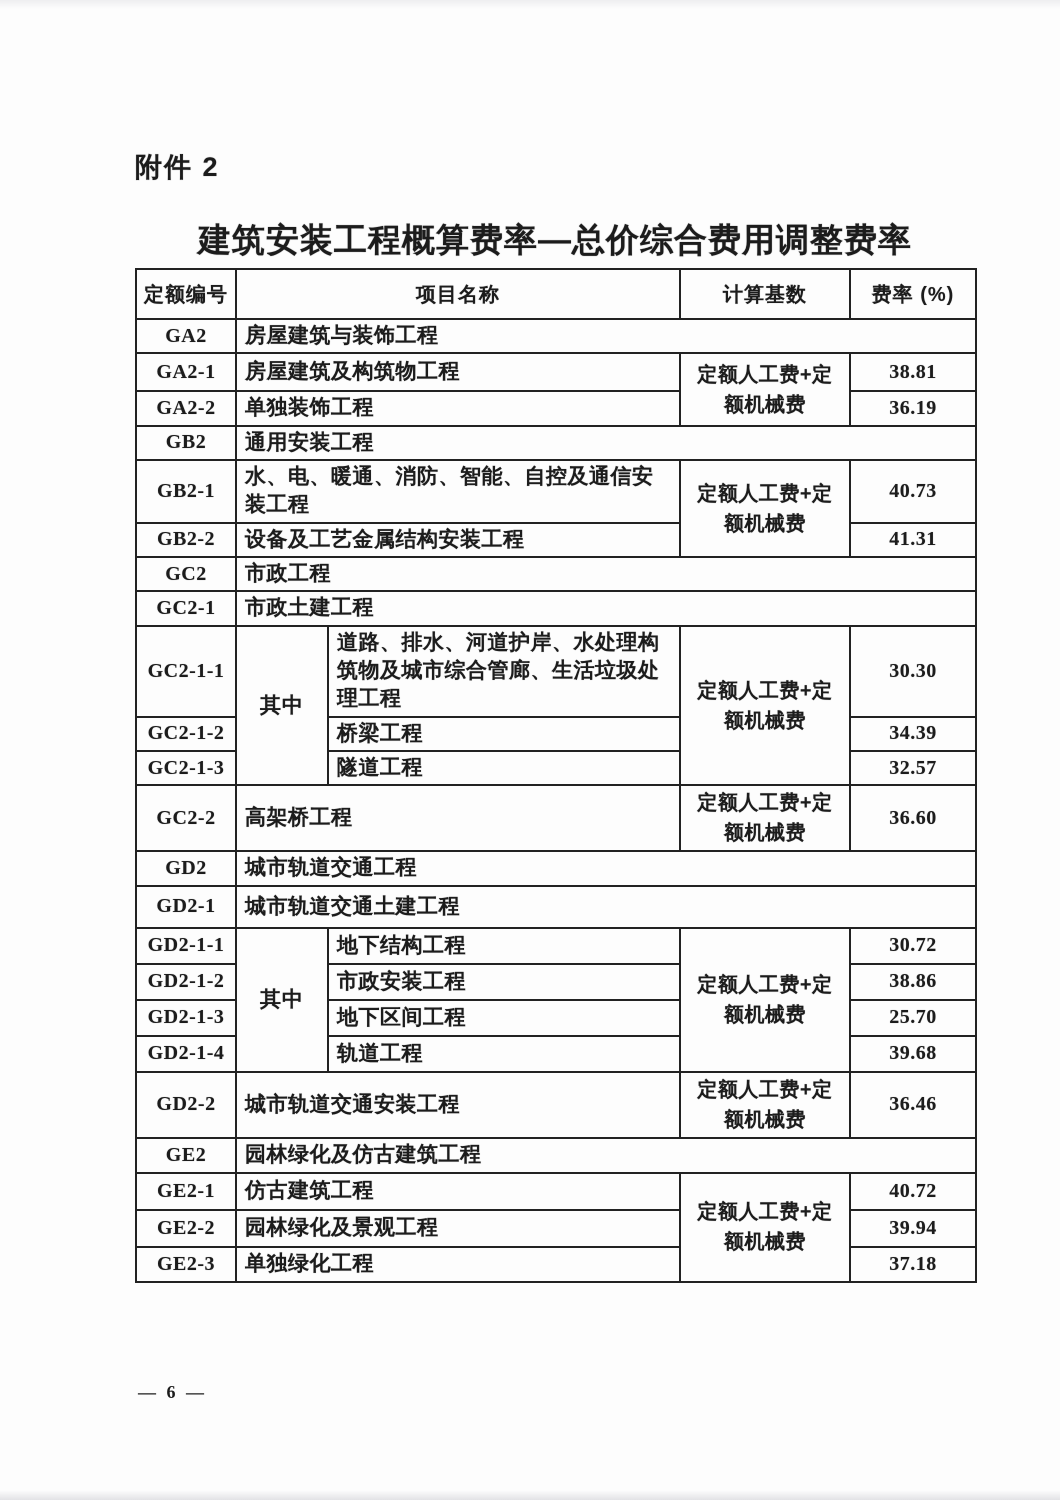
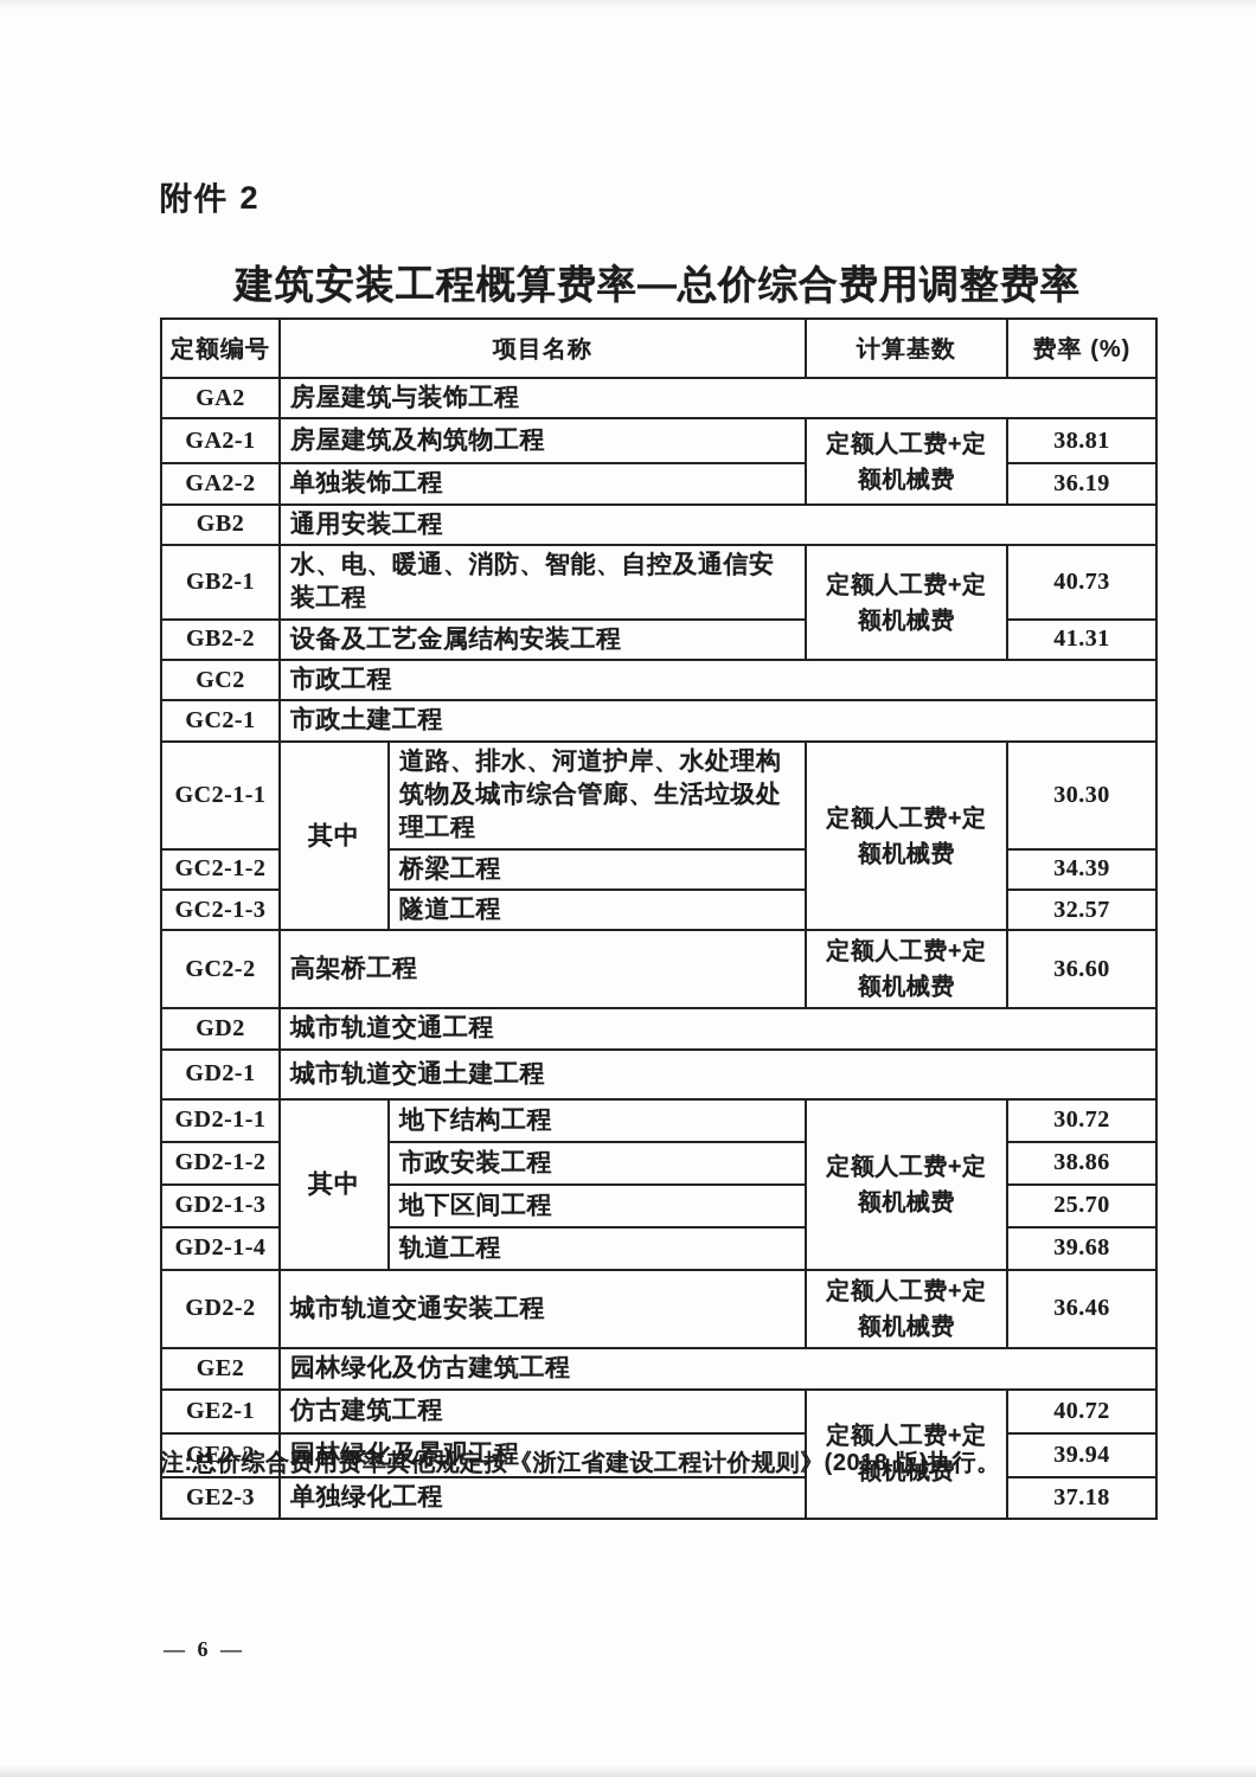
  附件 2
  建筑安装工程概算费率—总价综合费用调整费率
  定额编号	项目名称	计算基数	费率 (%)
  GA2	房屋建筑与装饰工程
  GA2-1	房屋建筑及构筑物工程	定额人工费+定额机械费	38.81
  GA2-2	单独装饰工程	36.19
  GB2	通用安装工程
  GB2-1	水、电、暖通、消防、智能、自控及通信安装工程	定额人工费+定额机械费	40.73
  GB2-2	设备及工艺金属结构安装工程	41.31
  GC2	市政工程
  GC2-1	市政土建工程
  GC2-1-1	其中	道路、排水、河道护岸、水处理构筑物及城市综合管廊、生活垃圾处理工程	定额人工费+定额机械费	30.30
  GC2-1-2	桥梁工程	34.39
  GC2-1-3	隧道工程	32.57
  GC2-2	高架桥工程	定额人工费+定额机械费	36.60
  GD2	城市轨道交通工程
  GD2-1	城市轨道交通土建工程
  GD2-1-1	其中	地下结构工程	定额人工费+定额机械费	30.72
  GD2-1-2	市政安装工程	38.86
  GD2-1-3	地下区间工程	25.70
  GD2-1-4	轨道工程	39.68
  GD2-2	城市轨道交通安装工程	定额人工费+定额机械费	36.46
  GE2	园林绿化及仿古建筑工程
  GE2-1	仿古建筑工程	定额人工费+定额机械费	40.72
  GE2-2	园林绿化及景观工程	39.94
  GE2-3	单独绿化工程	37.18
+ 注:总价综合费用费率其他规定按《浙江省建设工程计价规则》(2018 版)执行。
  — 6 —
